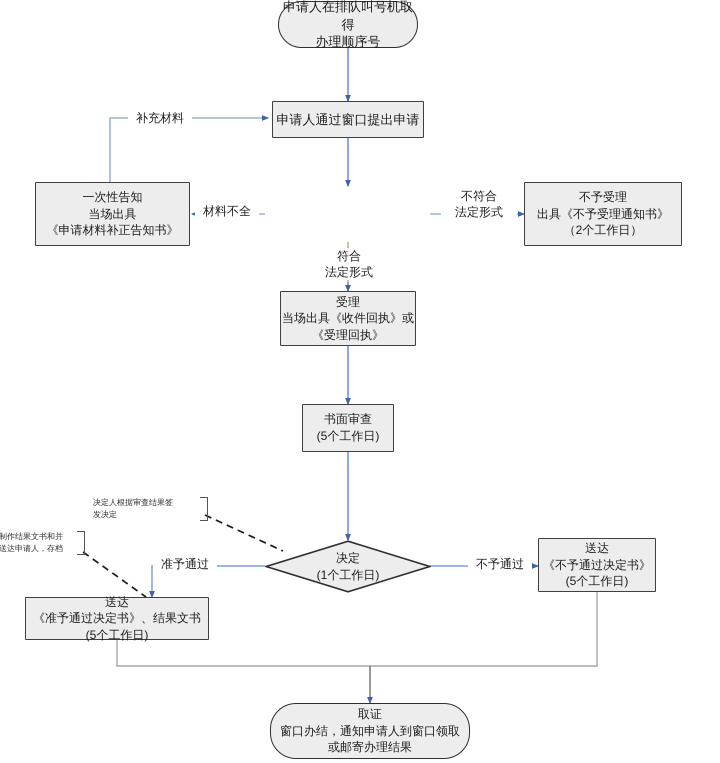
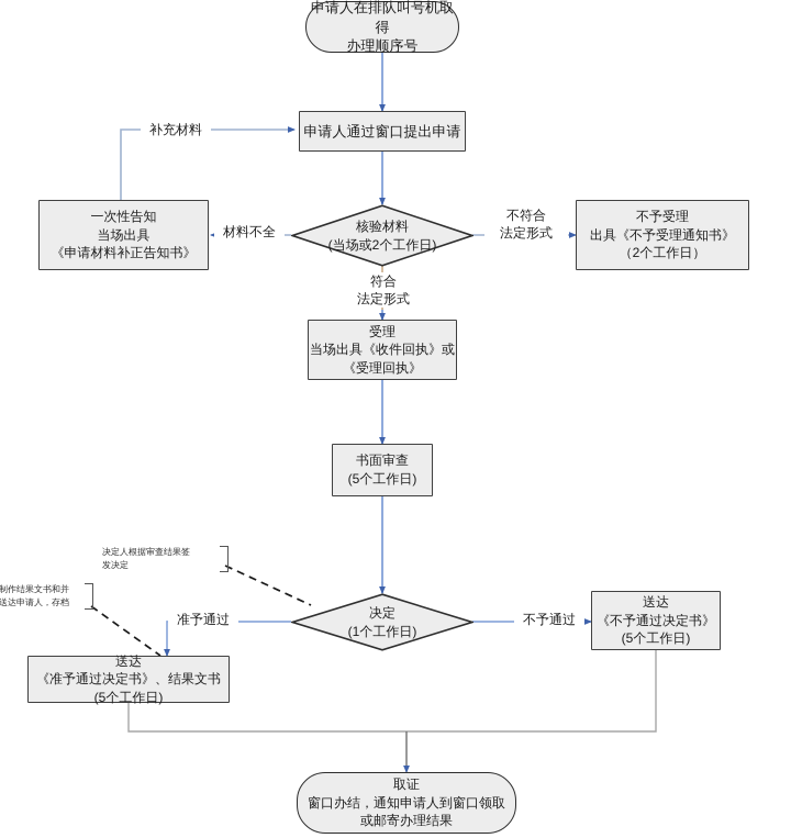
  申请人在排队叫号机取得
  办理顺序号
  申请人通过窗口提出申请
  一次性告知
  当场出具
  《申请材料补正告知书》
+ 核验材料
+ (当场或2个工作日)
  不予受理
  出具《不予受理通知书》
  （2个工作日）
  受理
  当场出具《收件回执》或
  《受理回执》
  书面审查
  (5个工作日)
  决定
  (1个工作日)
  送达
  《不予通过决定书》
  (5个工作日)
  送达
  《准予通过决定书》、结果文书
  (5个工作日)
  取证
  窗口办结，通知申请人到窗口领取
  或邮寄办理结果
  补充材料
  材料不全
  不符合
  法定形式
  符合
  法定形式
  准予通过
  不予通过
  决定人根据审查结果签
  发决定
  制作结果文书和并
  送达申请人，存档
